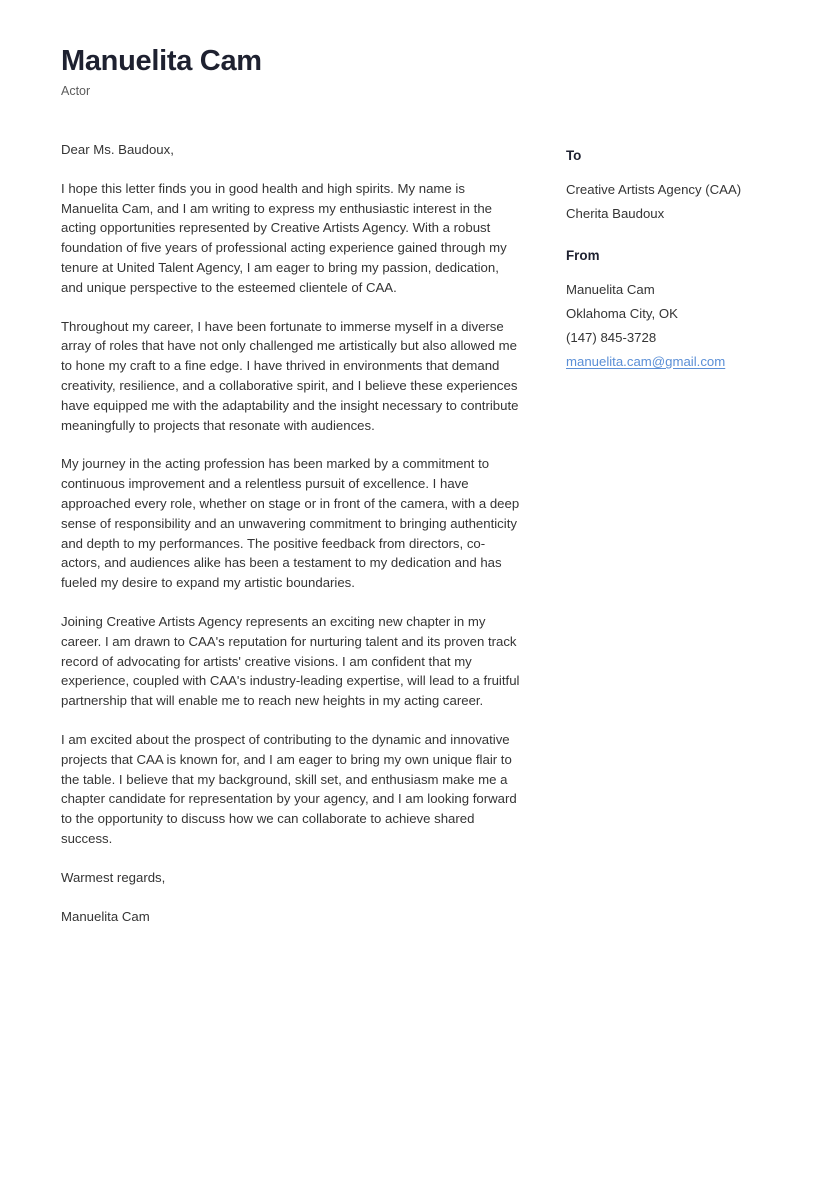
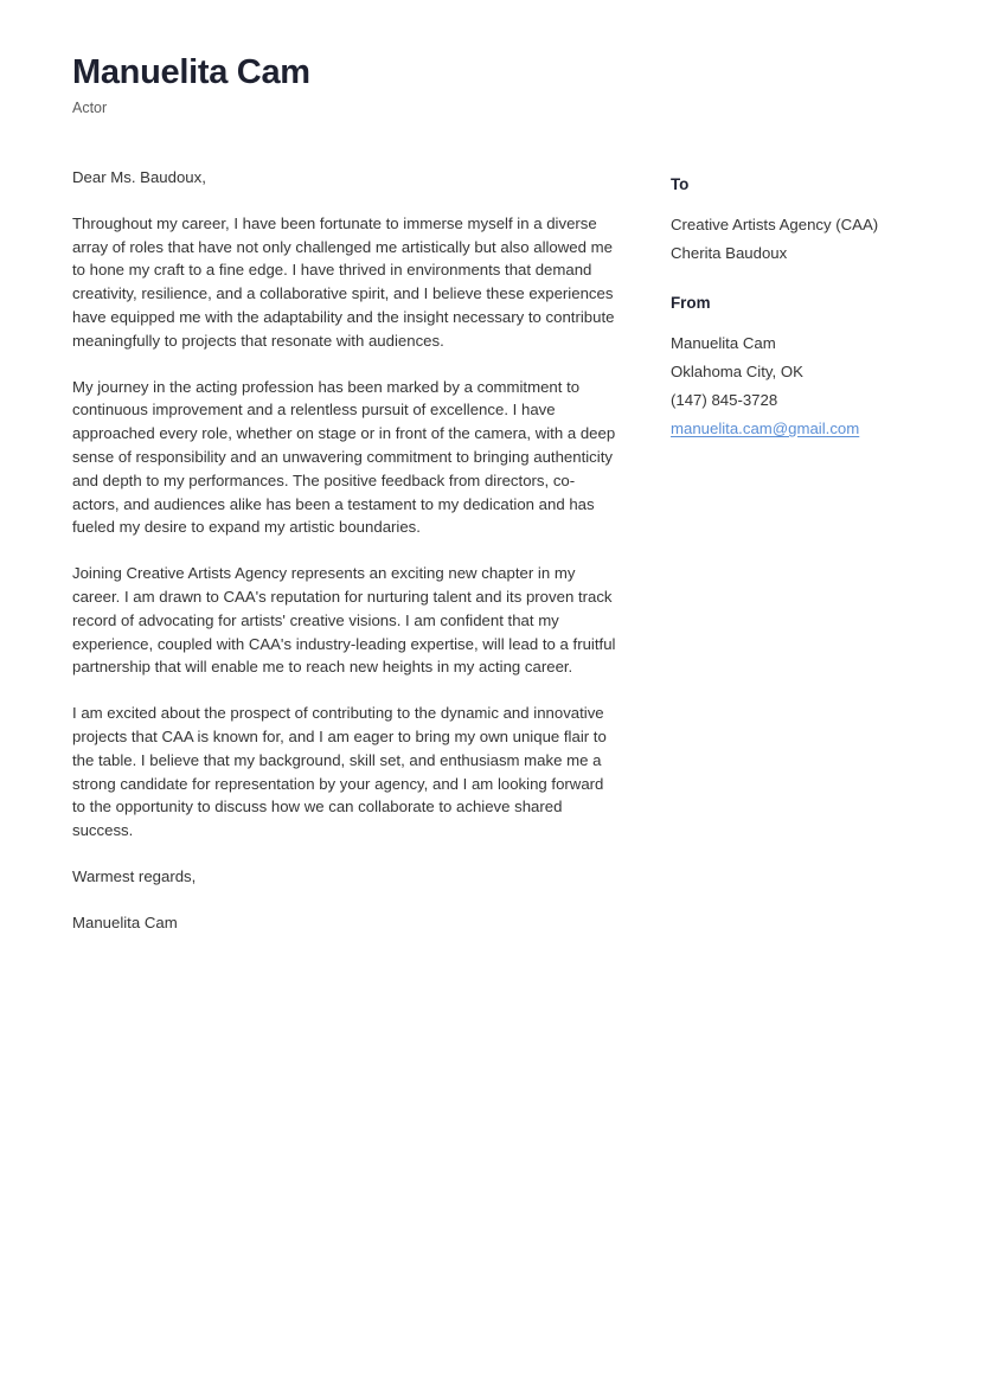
  Manuelita Cam
  Actor
  Dear Ms. Baudoux,
- I hope this letter finds you in good health and high spirits. My name is Manuelita Cam, and I am writing to express my enthusiastic interest in the acting opportunities represented by Creative Artists Agency. With a robust foundation of five years of professional acting experience gained through my tenure at United Talent Agency, I am eager to bring my passion, dedication, and unique perspective to the esteemed clientele of CAA.
  Throughout my career, I have been fortunate to immerse myself in a diverse array of roles that have not only challenged me artistically but also allowed me to hone my craft to a fine edge. I have thrived in environments that demand creativity, resilience, and a collaborative spirit, and I believe these experiences have equipped me with the adaptability and the insight necessary to contribute meaningfully to projects that resonate with audiences.
  My journey in the acting profession has been marked by a commitment to continuous improvement and a relentless pursuit of excellence. I have approached every role, whether on stage or in front of the camera, with a deep sense of responsibility and an unwavering commitment to bringing authenticity and depth to my performances. The positive feedback from directors, co-actors, and audiences alike has been a testament to my dedication and has fueled my desire to expand my artistic boundaries.
  Joining Creative Artists Agency represents an exciting new chapter in my career. I am drawn to CAA's reputation for nurturing talent and its proven track record of advocating for artists' creative visions. I am confident that my experience, coupled with CAA's industry-leading expertise, will lead to a fruitful partnership that will enable me to reach new heights in my acting career.
- I am excited about the prospect of contributing to the dynamic and innovative projects that CAA is known for, and I am eager to bring my own unique flair to the table. I believe that my background, skill set, and enthusiasm make me a chapter candidate for representation by your agency, and I am looking forward to the opportunity to discuss how we can collaborate to achieve shared success.
+ I am excited about the prospect of contributing to the dynamic and innovative projects that CAA is known for, and I am eager to bring my own unique flair to the table. I believe that my background, skill set, and enthusiasm make me a strong candidate for representation by your agency, and I am looking forward to the opportunity to discuss how we can collaborate to achieve shared success.
  Warmest regards,
  Manuelita Cam
  To
  Creative Artists Agency (CAA)
  Cherita Baudoux
  From
  Manuelita Cam
  Oklahoma City, OK
  (147) 845-3728
  manuelita.cam@gmail.com
